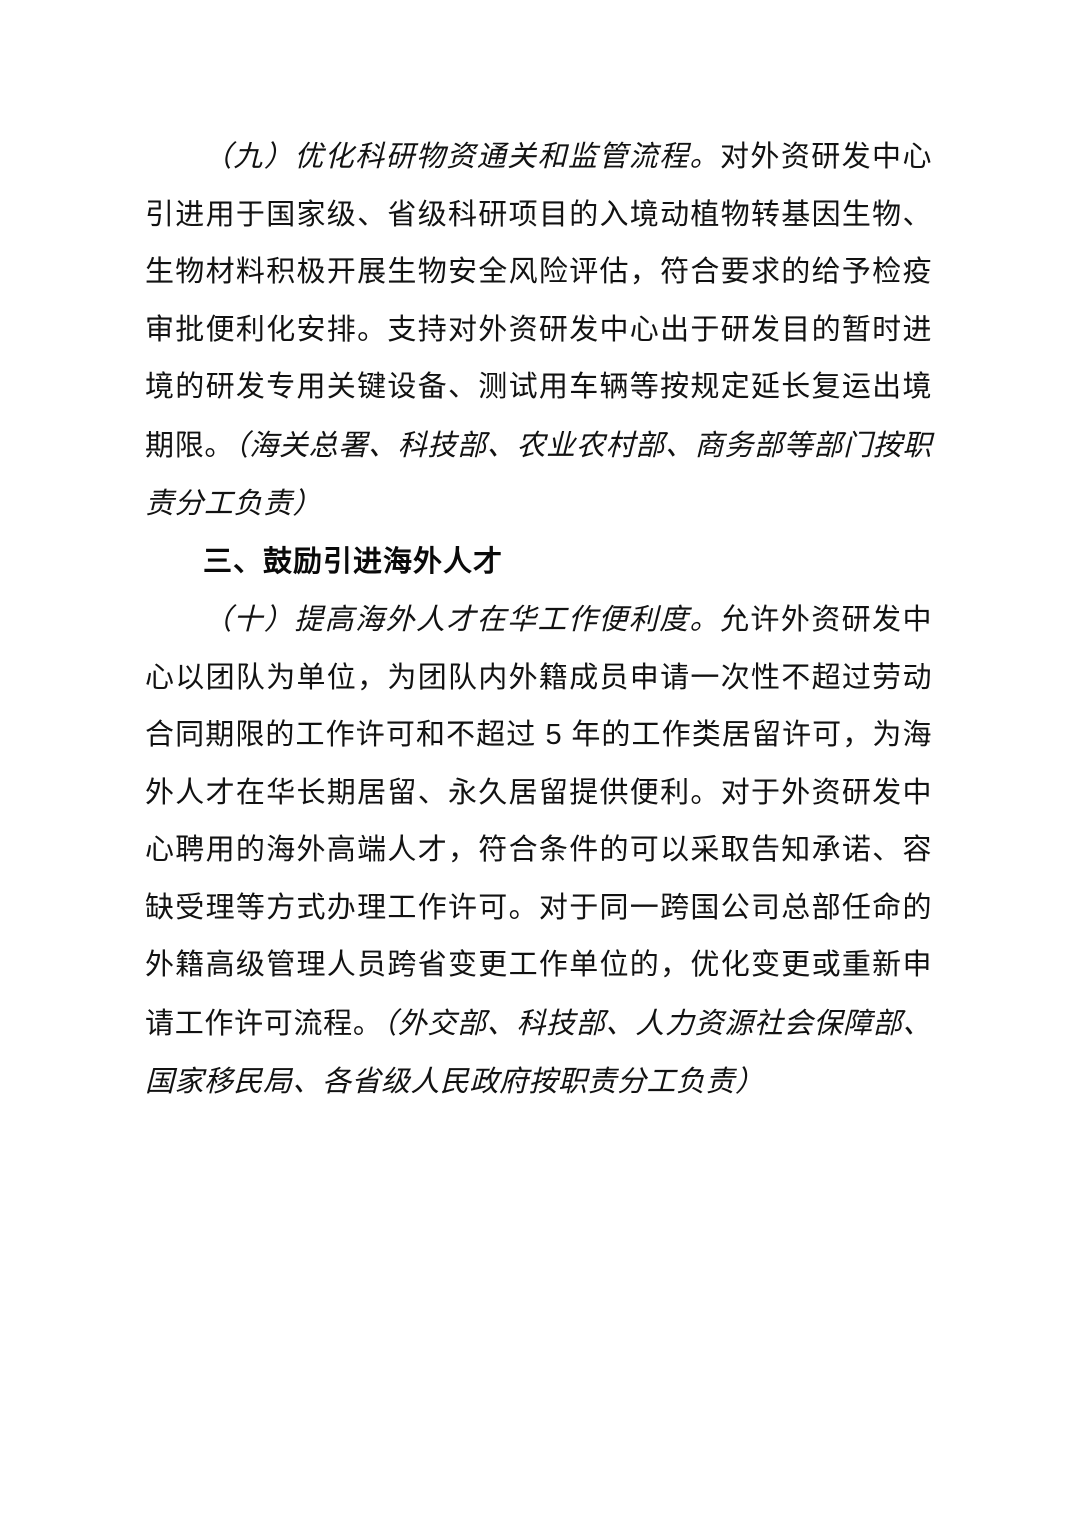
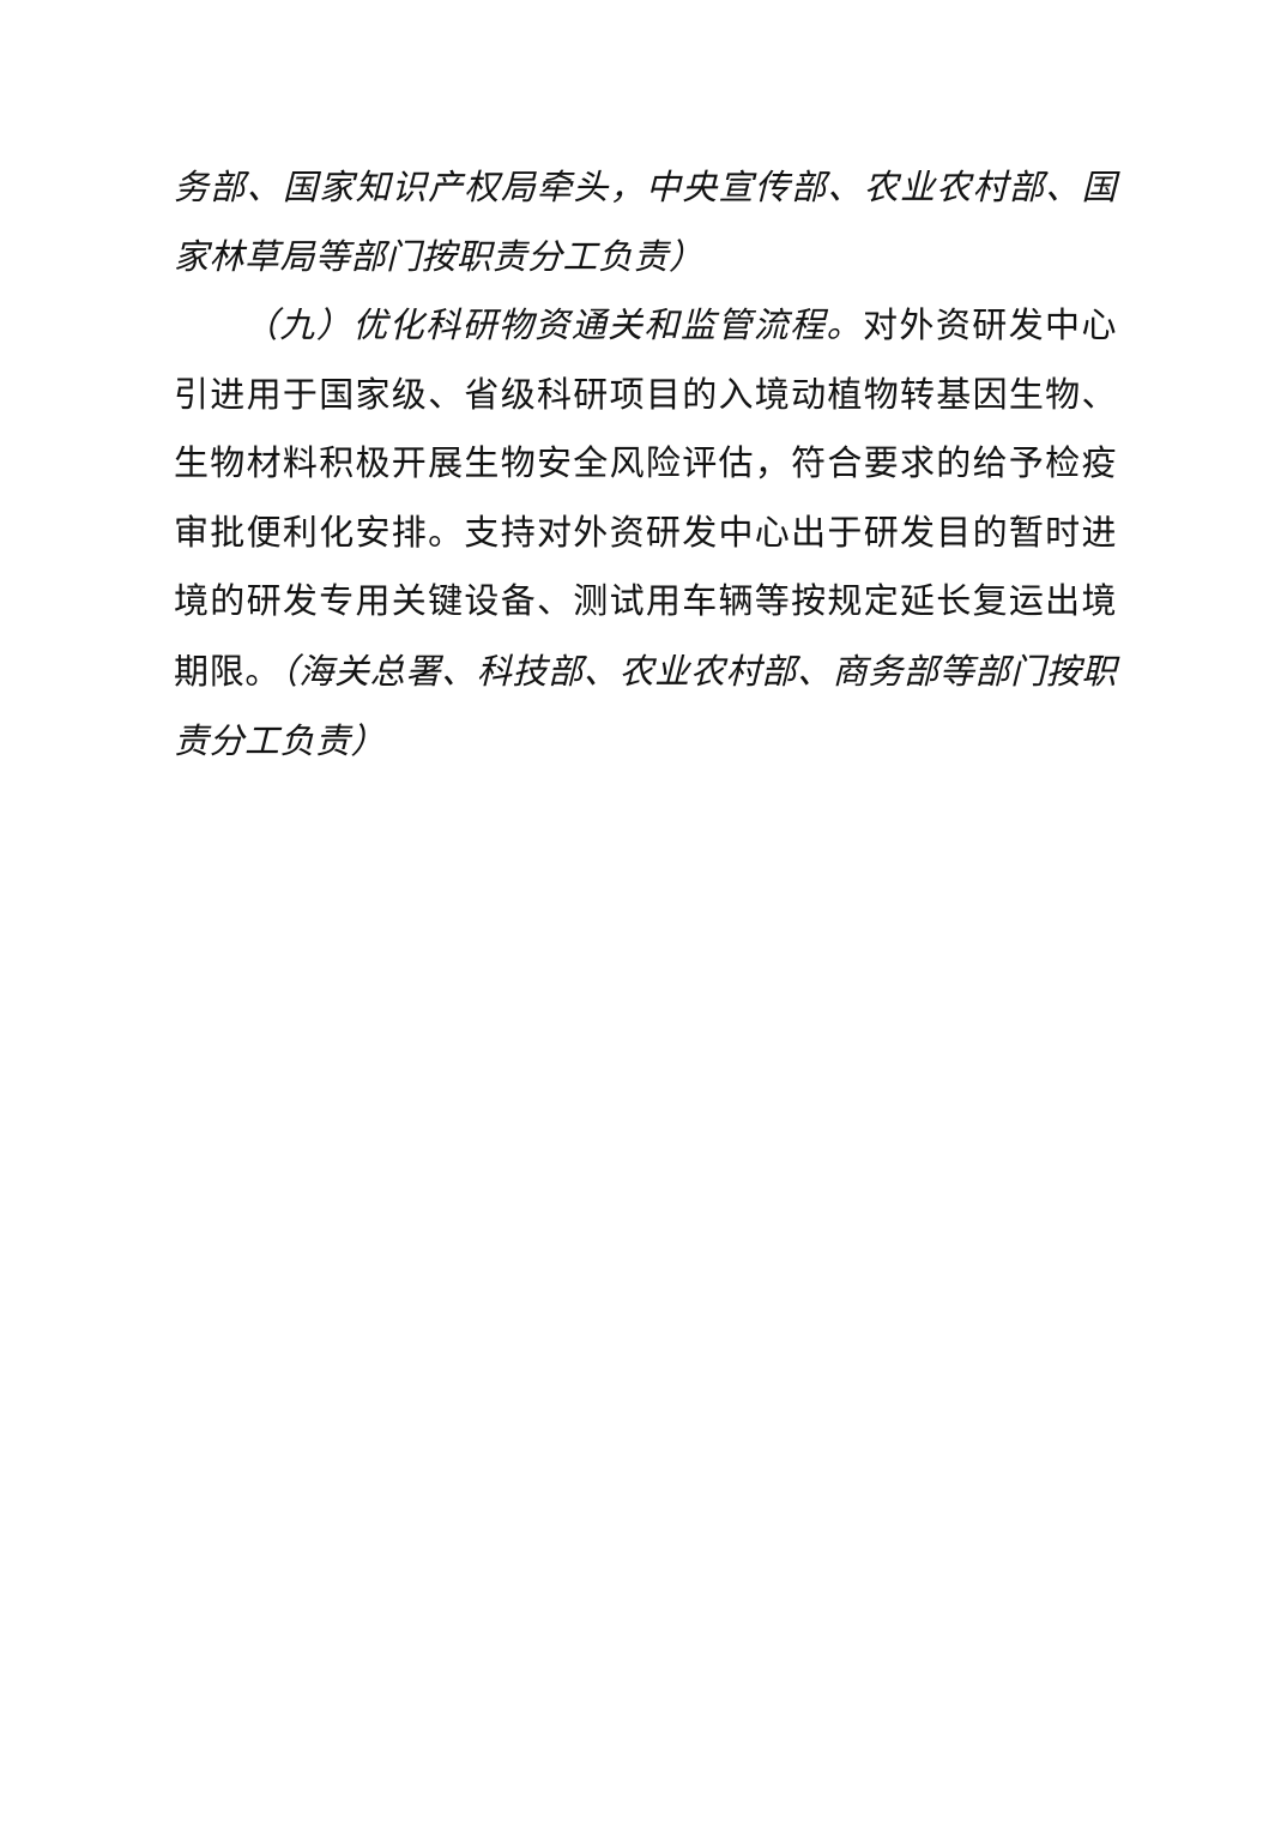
+ 务部、国家知识产权局牵头，中央宣传部、农业农村部、国家林草局等部门按职责分工负责）
  （九）优化科研物资通关和监管流程。对外资研发中心引进用于国家级、省级科研项目的入境动植物转基因生物、生物材料积极开展生物安全风险评估，符合要求的给予检疫审批便利化安排。支持对外资研发中心出于研发目的暂时进境的研发专用关键设备、测试用车辆等按规定延长复运出境期限。（海关总署、科技部、农业农村部、商务部等部门按职责分工负责）
- 三、鼓励引进海外人才
- （十）提高海外人才在华工作便利度。允许外资研发中心以团队为单位，为团队内外籍成员申请一次性不超过劳动合同期限的工作许可和不超过 5 年的工作类居留许可，为海外人才在华长期居留、永久居留提供便利。对于外资研发中心聘用的海外高端人才，符合条件的可以采取告知承诺、容缺受理等方式办理工作许可。对于同一跨国公司总部任命的外籍高级管理人员跨省变更工作单位的，优化变更或重新申请工作许可流程。（外交部、科技部、人力资源社会保障部、国家移民局、各省级人民政府按职责分工负责）
